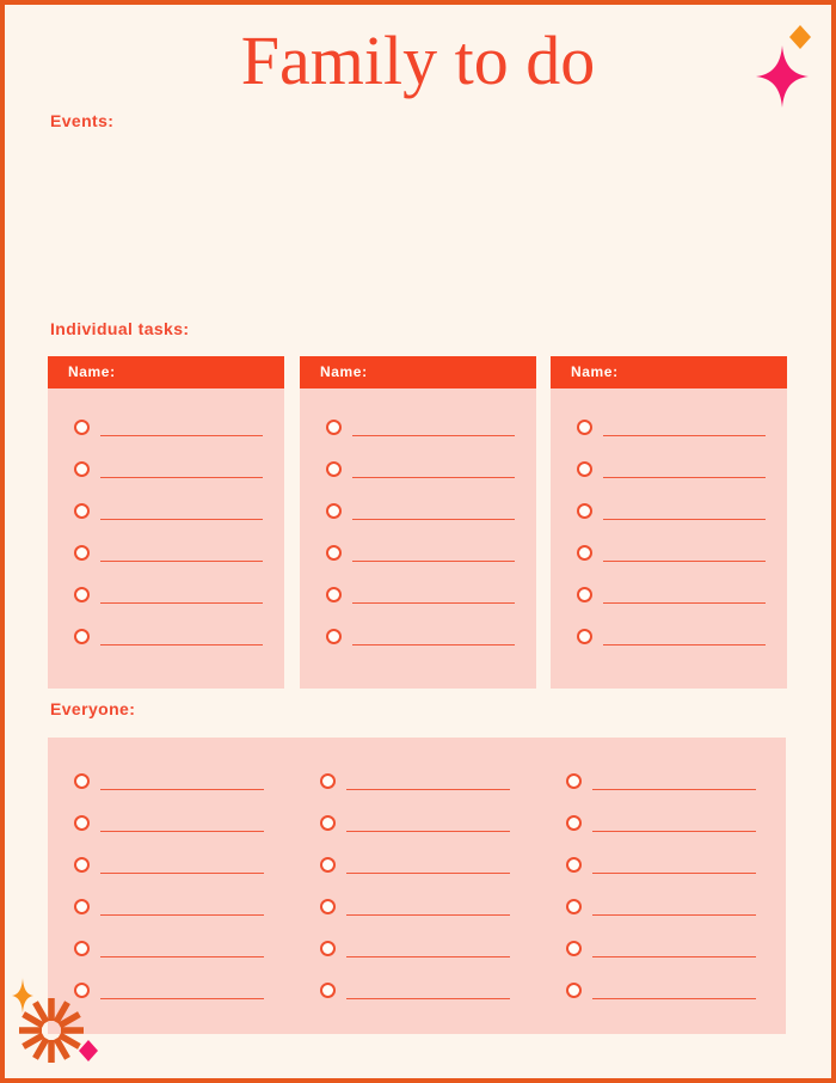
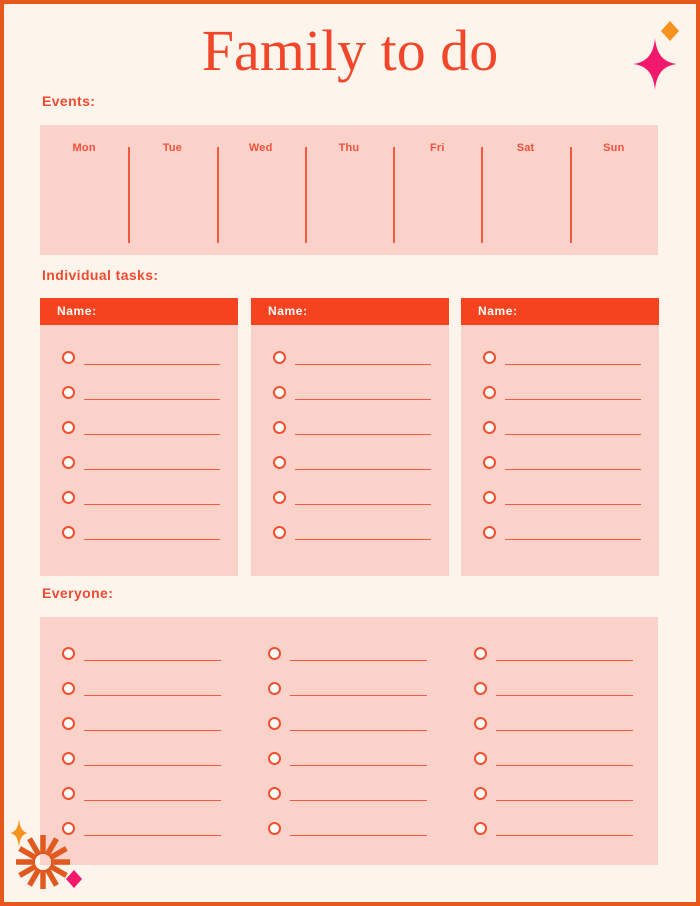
  Family to do
  Events:
+ Mon
+ Tue
+ Wed
+ Thu
+ Fri
+ Sat
+ Sun
  Individual tasks:
  Name:
  Name:
  Name:
  Everyone:
